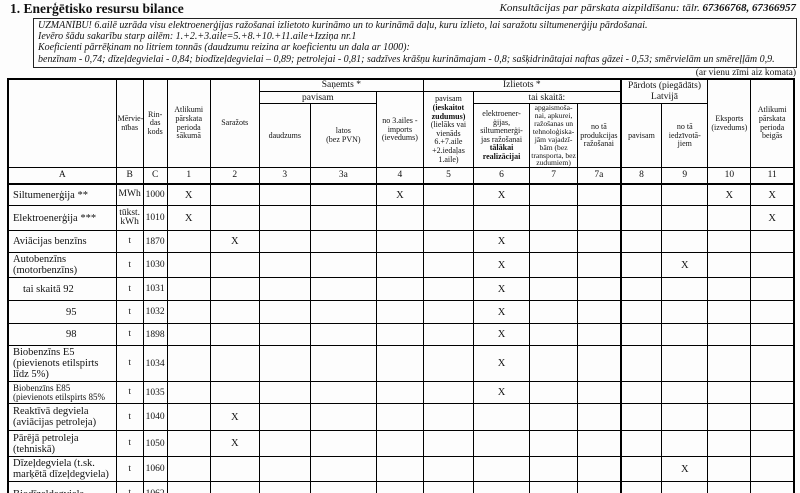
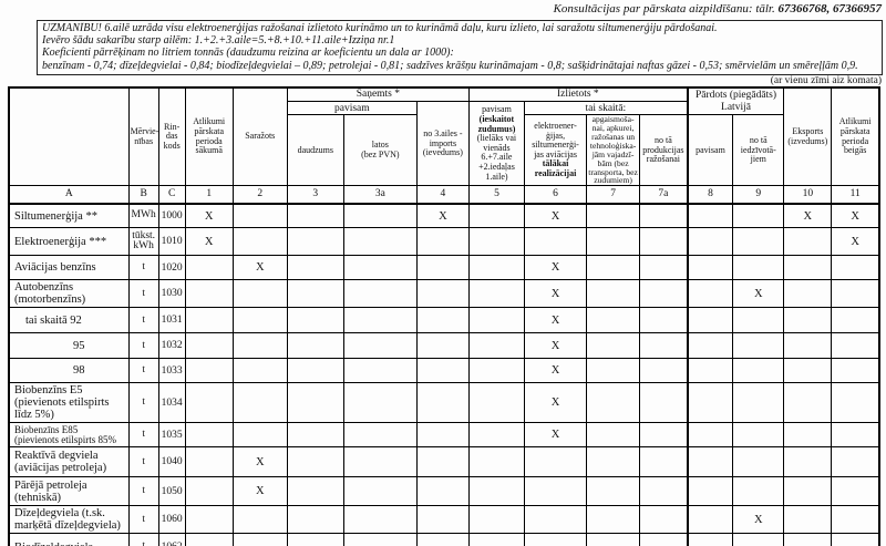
- 1. Enerģētisko resursu bilance
  Konsultācijas par pārskata aizpildīšanu: tālr. 67366768, 67366957
  UZMANĪBU! 6.ailē uzrāda visu elektroenerģijas ražošanai izlietoto kurināmo un to kurināmā daļu, kuru izlieto, lai saražotu siltumenerģiju pārdošanai.
  Ievēro šādu sakarību starp ailēm: 1.+2.+3.aile=5.+8.+10.+11.aile+Izziņa nr.1
  Koeficienti pārrēķinam no litriem tonnās (daudzumu reizina ar koeficientu un dala ar 1000):
  benzīnam - 0,74; dīzeļdegvielai - 0,84; biodīzeļdegvielai – 0,89; petrolejai - 0,81; sadzīves krāšņu kurināmajam - 0,8; sašķidrinātajai naftas gāzei - 0,53; smērvielām un smēreļļām 0,9.
  (ar vienu zīmi aiz komata)
  	Mērvie- nības	Rin- das kods	Atlikumi pārskata perioda sākumā	Saražots	Saņemts *	Izlietots *	Pārdots (piegādāts) Latvijā	Eksports (izvedums)	Atlikumi pārskata perioda beigās
  pavisam	no 3.ailes - imports (ievedums)	pavisam (ieskaitot zudumus) (lielāks vai vienāds 6.+7.aile +2.iedaļas 1.aile)	tai skaitā:
- daudzums	latos (bez PVN)	elektroener- ģijas, siltumenerģi- jas ražošanai tālākai realizācijai	apgaismoša- nai, apkurei, ražošanas un tehnoloģiska- jām vajadzī- bām (bez transporta, bez zudumiem)	no tā produkcijas ražošanai	pavisam	no tā iedzīvotā- jiem
+ daudzums	latos (bez PVN)	elektroener- ģijas, siltumenerģi- jas aviācijas tālākai realizācijai	apgaismoša- nai, apkurei, ražošanas un tehnoloģiska- jām vajadzī- bām (bez transporta, bez zudumiem)	no tā produkcijas ražošanai	pavisam	no tā iedzīvotā- jiem
  A	B	C	1	2	3	3a	4	5	6	7	7a	8	9	10	11
  Siltumenerģija **	MWh	1000	X				X		X					X	X
  Elektroenerģija ***	tūkst. kWh	1010	X												X
- Aviācijas benzīns	t	1870		X					X
+ Aviācijas benzīns	t	1020		X					X
  Autobenzīns (motorbenzīns)	t	1030							X				X
  tai skaitā 92	t	1031							X
  95	t	1032							X
- 98	t	1898							X
+ 98	t	1033							X
  Biobenzīns E5 (pievienots etilspirts līdz 5%)	t	1034							X
  Biobenzīns E85 (pievienots etilspirts 85%	t	1035							X
  Reaktīvā degviela (aviācijas petroleja)	t	1040		X
  Pārējā petroleja (tehniskā)	t	1050		X
  Dīzeļdegviela (t.sk. marķētā dīzeļdegviela)	t	1060											X
